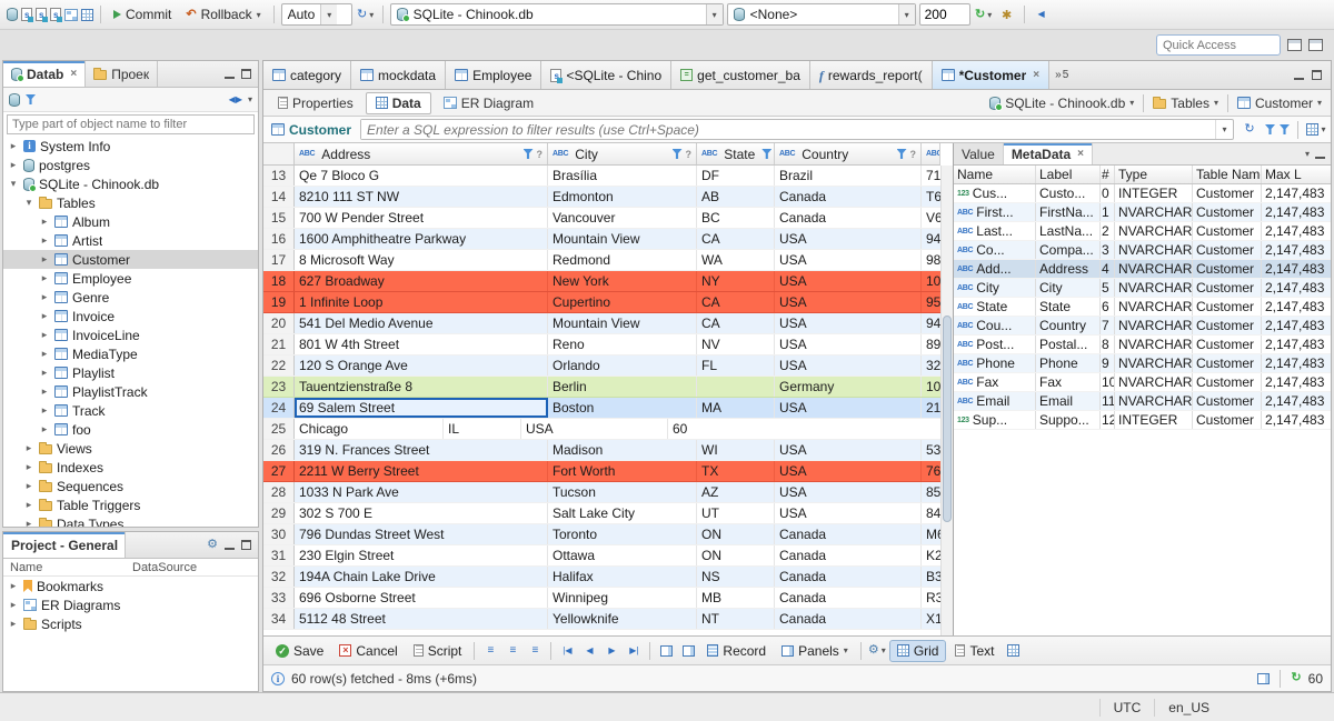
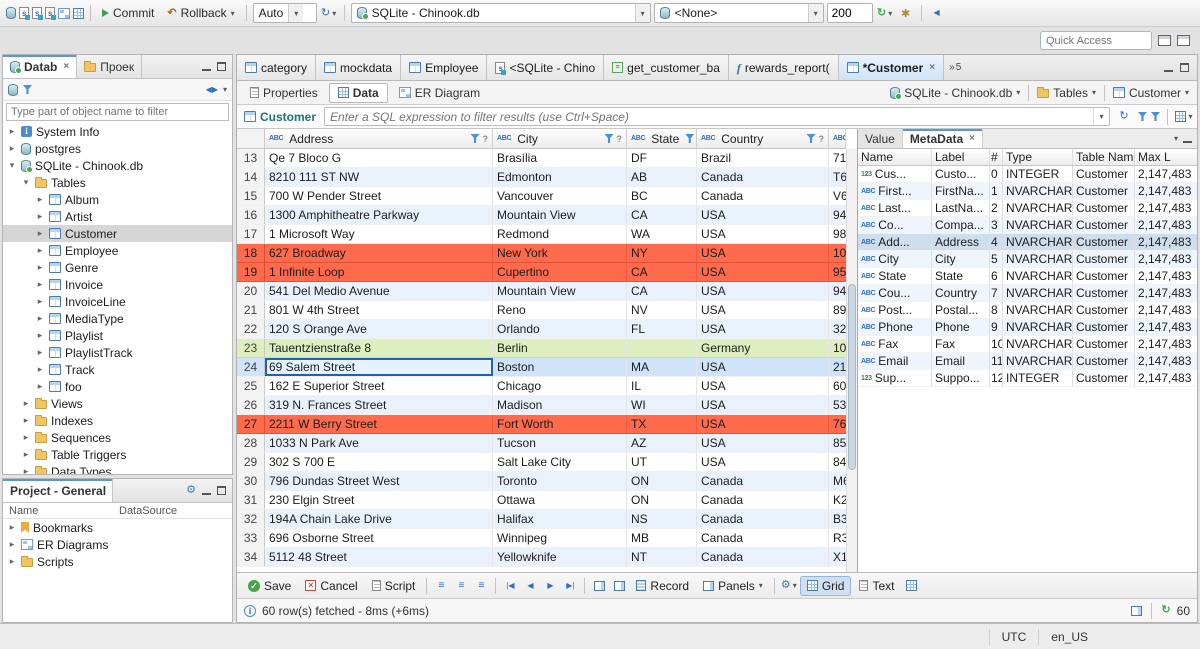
  Commit
  ↶
  Rollback
  ▾
  Auto
  ▾
  ↻
  ▾
  SQLite - Chinook.db
  ▾
  <None>
  ▾
  200
  ↻
  ▾
  ✱
  ◀
  Quick Access
  Datab
  ×
  Проек
  ◀▶
  ▾
  Type part of object name to filter
  ▸
  System Info
  ▸
  postgres
  ▾
  SQLite - Chinook.db
  ▾
  Tables
  ▸
  Album
  ▸
  Artist
  ▸
  Customer
  ▸
  Employee
  ▸
  Genre
  ▸
  Invoice
  ▸
  InvoiceLine
  ▸
  MediaType
  ▸
  Playlist
  ▸
  PlaylistTrack
  ▸
  Track
  ▸
  foo
  ▸
  Views
  ▸
  Indexes
  ▸
  Sequences
  ▸
  Table Triggers
  ▸
  Data Types
  Project - General
  ⚙
  Name
  DataSource
  ▸
  Bookmarks
  ▸
  ER Diagrams
  ▸
  Scripts
  category
  mockdata
  Employee
  <SQLite - Chino
  get_customer_ba
  rewards_report(
  *Customer
  ×
  »
  5
  Properties
  Data
  ER Diagram
  SQLite - Chinook.db
  ▾
  Tables
  ▾
  Customer
  ▾
  Customer
  Enter a SQL expression to filter results (use Ctrl+Space)
  ▾
  ↻
  ▾
  Address
  ?
  City
  ?
  State
  Country
  ?
  13
  Qe 7 Bloco G
  Brasília
  DF
  Brazil
  71
  14
  8210 111 ST NW
  Edmonton
  AB
  Canada
  T6
  15
  700 W Pender Street
  Vancouver
  BC
  Canada
  V6
  16
- 1600 Amphitheatre Parkway
+ 1300 Amphitheatre Parkway
  Mountain View
  CA
  USA
  94
  17
- 8 Microsoft Way
+ 1 Microsoft Way
  Redmond
  WA
  USA
  98
  18
  627 Broadway
  New York
  NY
  USA
  10
  19
  1 Infinite Loop
  Cupertino
  CA
  USA
  95
  20
  541 Del Medio Avenue
  Mountain View
  CA
  USA
  94
  21
  801 W 4th Street
  Reno
  NV
  USA
  89
  22
  120 S Orange Ave
  Orlando
  FL
  USA
  32
  23
  Tauentzienstraße 8
  Berlin
  Germany
  10
  24
  69 Salem Street
  Boston
  MA
  USA
  21
  25
+ 162 E Superior Street
  Chicago
  IL
  USA
  60
  26
  319 N. Frances Street
  Madison
  WI
  USA
  53
  27
  2211 W Berry Street
  Fort Worth
  TX
  USA
  76
  28
  1033 N Park Ave
  Tucson
  AZ
  USA
  85
  29
  302 S 700 E
  Salt Lake City
  UT
  USA
  84
  30
  796 Dundas Street West
  Toronto
  ON
  Canada
  31
  230 Elgin Street
  Ottawa
  ON
  Canada
  K2
  32
  194A Chain Lake Drive
  Halifax
  NS
  Canada
  B3
  33
  696 Osborne Street
  Winnipeg
  MB
  Canada
  R3
  34
  5112 48 Street
  Yellowknife
  NT
  Canada
  X1
  Value
  MetaData
  ×
  ▾
  Name
  Label
  #
  Type
  Table Nam
  Max L
  Cus...
  Custo...
  0
  INTEGER
  Customer
  2,147,483
  First...
  FirstNa...
  1
  NVARCHAR
  Customer
  2,147,483
  Last...
  LastNa...
  2
  NVARCHAR
  Customer
  2,147,483
  Co...
  Compa...
  3
  NVARCHAR
  Customer
  2,147,483
  Add...
  Address
  4
  NVARCHAR
  Customer
  2,147,483
  City
  City
  5
  NVARCHAR
  Customer
  2,147,483
  State
  State
  6
  NVARCHAR
  Customer
  2,147,483
  Cou...
  Country
  7
  NVARCHAR
  Customer
  2,147,483
  Post...
  Postal...
  8
  NVARCHAR
  Customer
  2,147,483
  Phone
  Phone
  9
  NVARCHAR
  Customer
  2,147,483
  Fax
  Fax
  10
  NVARCHAR
  Customer
  2,147,483
  Email
  Email
  11
  NVARCHAR
  Customer
  2,147,483
  Sup...
  Suppo...
  12
  INTEGER
  Customer
  2,147,483
  Save
  Cancel
  Script
  ≡
  ≡
  ≡
  |◀
  ◀
  ▶
  ▶|
  Record
  Panels
  ▾
  ⚙
  ▾
  Grid
  Text
  60 row(s) fetched - 8ms (+6ms)
  ↻
  60
  UTC
  en_US
